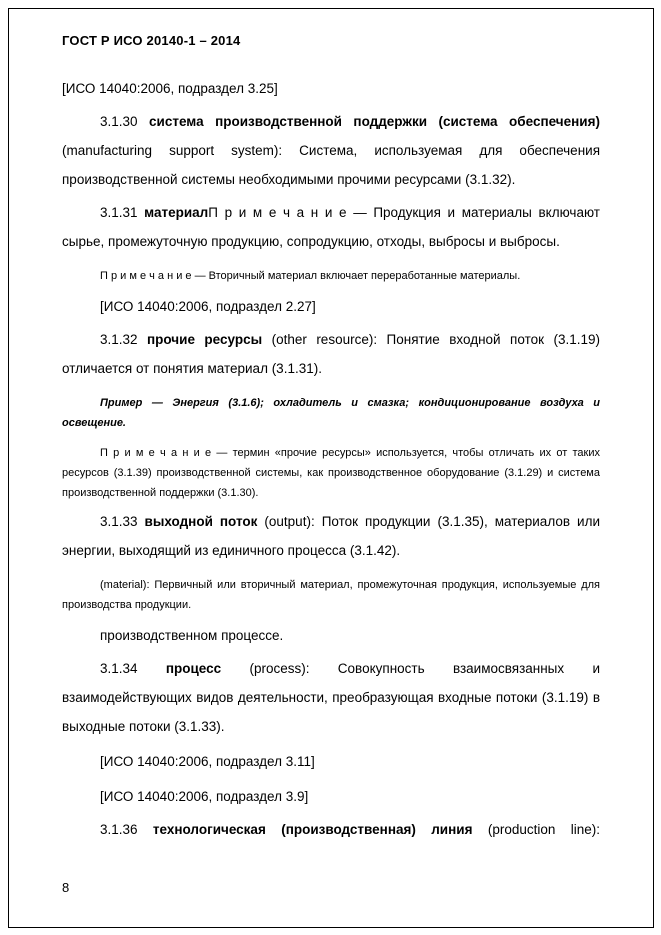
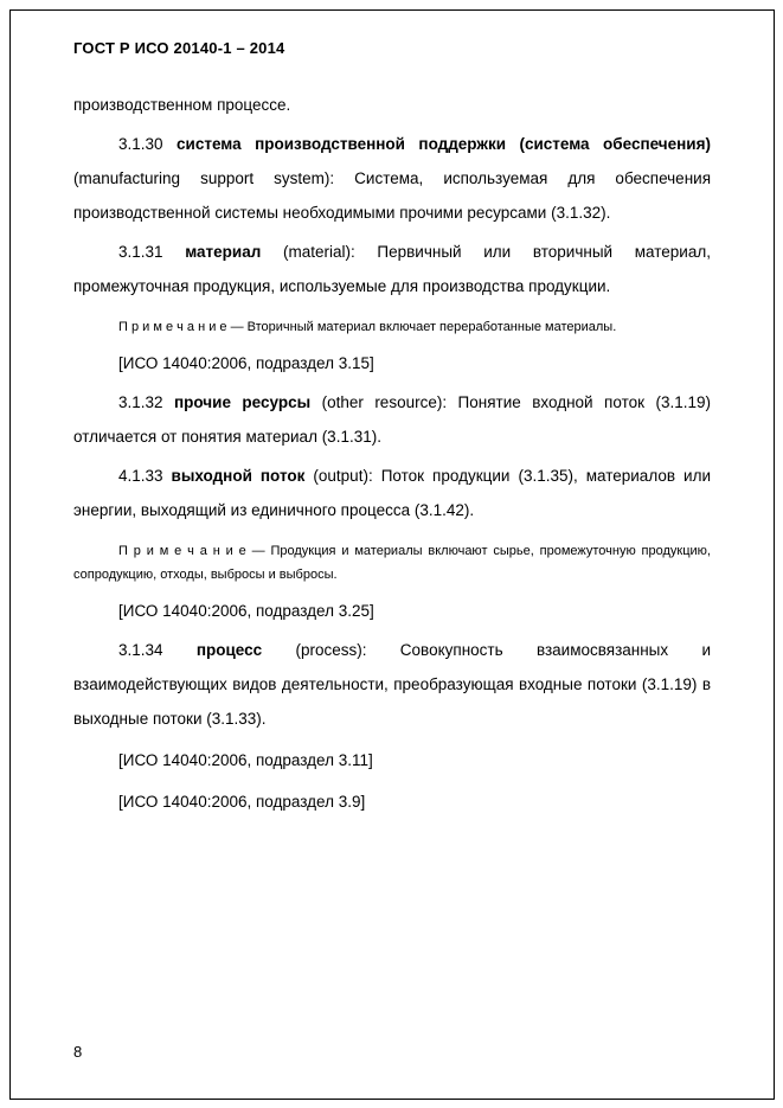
  ГОСТ Р ИСО 20140-1 – 2014
- [ИСО 14040:2006, подраздел 3.25]
+ производственном процессе.
  3.1.30 система производственной поддержки (система обеспечения) (manufacturing support system): Система, используемая для обеспечения производственной системы необходимыми прочими ресурсами (3.1.32).
- 3.1.31 материалП р и м е ч а н и е — Продукция и материалы включают сырье, промежуточную продукцию, сопродукцию, отходы, выбросы и выбросы.
+ 3.1.31 материал (material): Первичный или вторичный материал, промежуточная продукция, используемые для производства продукции.
  П р и м е ч а н и е — Вторичный материал включает переработанные материалы.
- [ИСО 14040:2006, подраздел 2.27]
+ [ИСО 14040:2006, подраздел 3.15]
  3.1.32 прочие ресурсы (other resource): Понятие входной поток (3.1.19) отличается от понятия материал (3.1.31).
- Пример — Энергия (3.1.6); охладитель и смазка; кондиционирование воздуха и освещение.
- П р и м е ч а н и е — термин «прочие ресурсы» используется, чтобы отличать их от таких ресурсов (3.1.39) производственной системы, как производственное оборудование (3.1.29) и система производственной поддержки (3.1.30).
- 3.1.33 выходной поток (output): Поток продукции (3.1.35), материалов или энергии, выходящий из единичного процесса (3.1.42).
+ 4.1.33 выходной поток (output): Поток продукции (3.1.35), материалов или энергии, выходящий из единичного процесса (3.1.42).
- (material): Первичный или вторичный материал, промежуточная продукция, используемые для производства продукции.
+ П р и м е ч а н и е — Продукция и материалы включают сырье, промежуточную продукцию, сопродукцию, отходы, выбросы и выбросы.
- производственном процессе.
+ [ИСО 14040:2006, подраздел 3.25]
  3.1.34 процесс (process): Совокупность взаимосвязанных и взаимодействующих видов деятельности, преобразующая входные потоки (3.1.19) в выходные потоки (3.1.33).
  [ИСО 14040:2006, подраздел 3.11]
  [ИСО 14040:2006, подраздел 3.9]
- 3.1.36 технологическая (производственная) линия (production line):
  8
